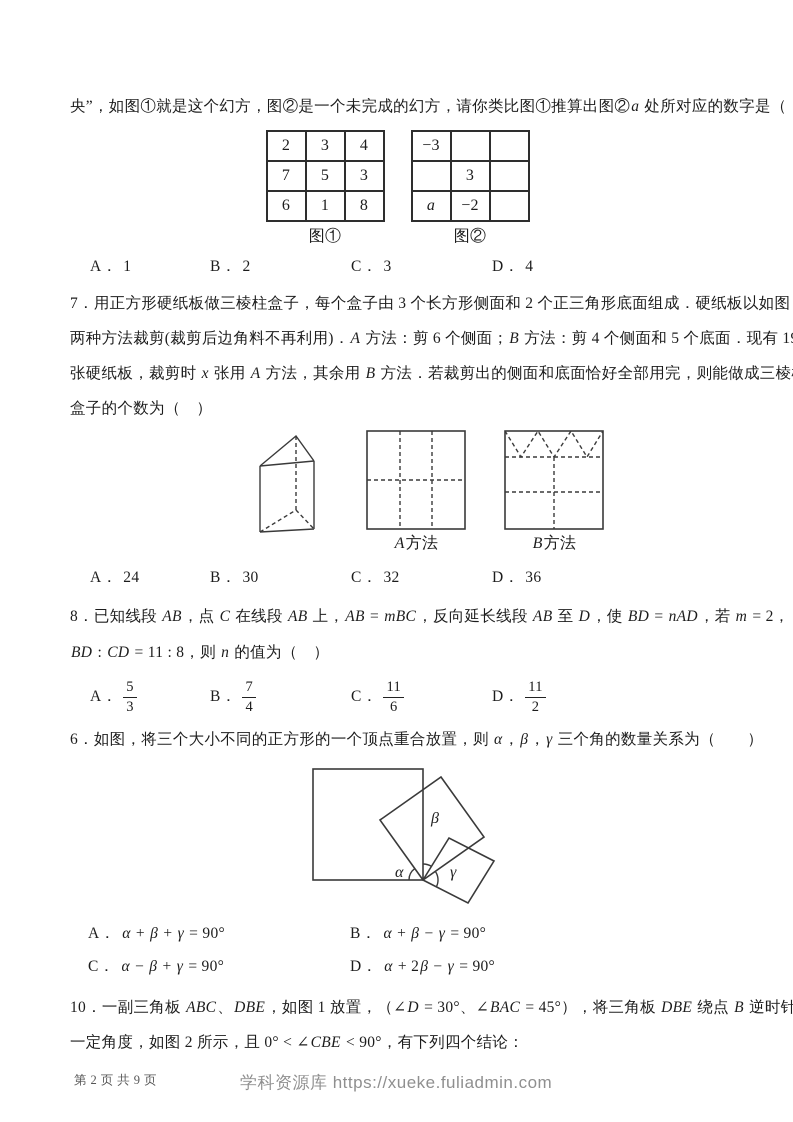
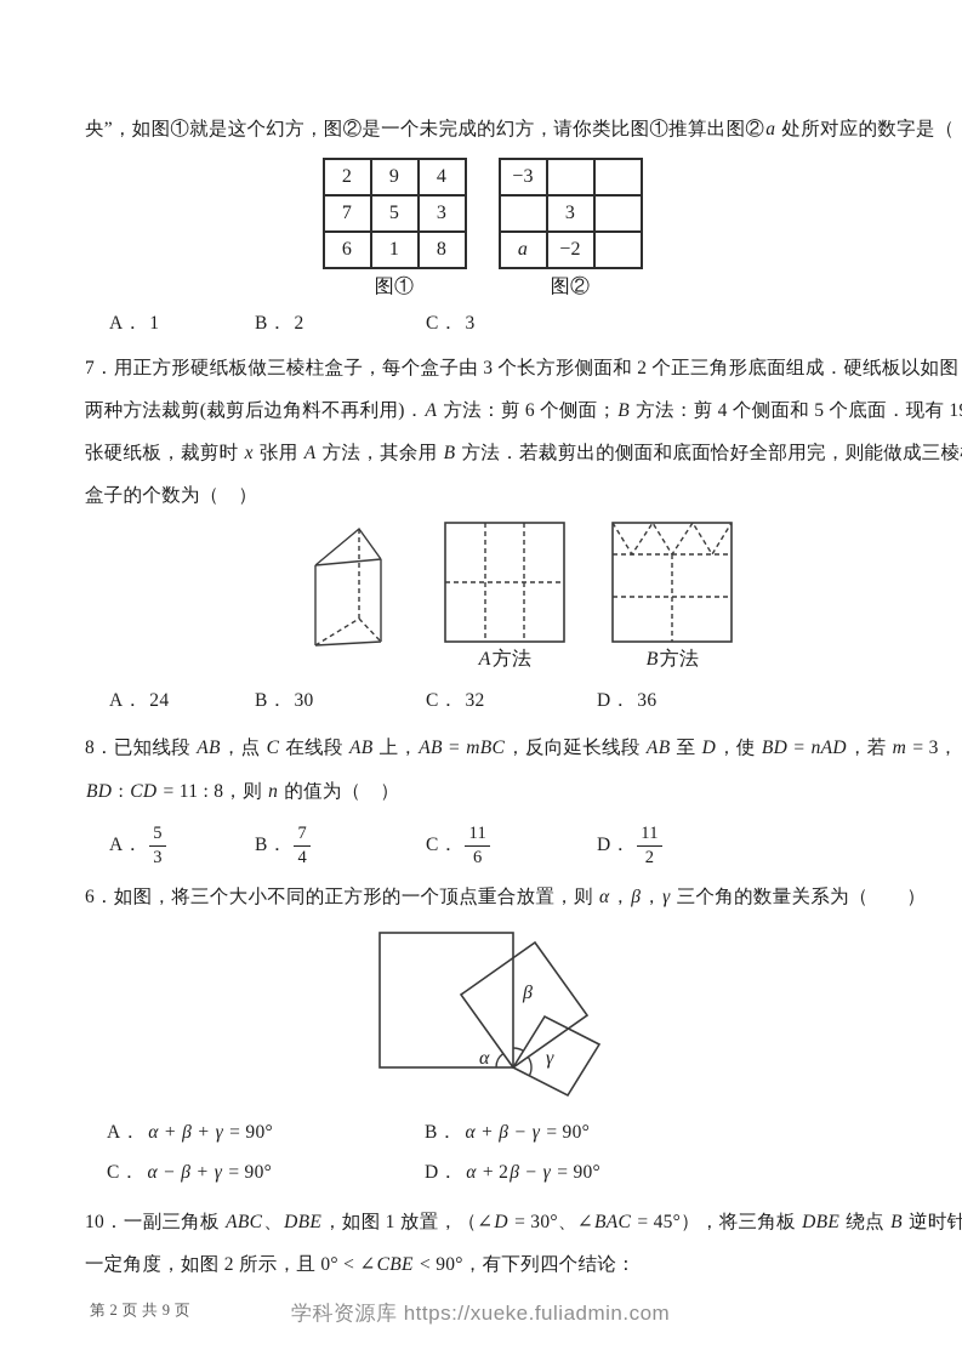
  央”，如图①就是这个幻方，图②是一个未完成的幻方，请你类比图①推算出图②a 处所对应的数字是（
- 2	3	4
+ 2	9	4
  7	5	3
  6	1	8
  图①
  −3
  	3
  a	−2
  图②
  A． 1
  B． 2
  C． 3
- D． 4
  7．用正方形硬纸板做三棱柱盒子，每个盒子由 3 个长方形侧面和 2 个正三角形底面组成．硬纸板以如图
  两种方法裁剪(裁剪后边角料不再利用)．A 方法：剪 6 个侧面；B 方法：剪 4 个侧面和 5 个底面．现有 1
  张硬纸板，裁剪时 x 张用 A 方法，其余用 B 方法．若裁剪出的侧面和底面恰好全部用完，则能做成三棱
  盒子的个数为（ ）
  A方法
  B方法
  A． 24
  B． 30
  C． 32
  D． 36
- 8．已知线段 AB，点 C 在线段 AB 上，AB = mBC，反向延长线段 AB 至 D，使 BD = nAD，若 m = 2，
+ 8．已知线段 AB，点 C 在线段 AB 上，AB = mBC，反向延长线段 AB 至 D，使 BD = nAD，若 m = 3，
  BD : CD = 11 : 8，则 n 的值为（ ）
  A．
  5
  3
  B．
  7
  4
  C．
  11
  6
  D．
  11
  2
  6．如图，将三个大小不同的正方形的一个顶点重合放置，则 α，β，γ 三个角的数量关系为（ ）
  α
  β
  γ
  A． α + β + γ = 90°
  B． α + β − γ = 90°
  C． α − β + γ = 90°
  D． α + 2β − γ = 90°
  10．一副三角板 ABC、DBE，如图 1 放置，（∠D = 30°、∠BAC = 45°），将三角板 DBE 绕点 B 逆时针
  一定角度，如图 2 所示，且 0° < ∠CBE < 90°，有下列四个结论：
  第2页共9页
  学科资源库 https://xueke.fuliadmin.com
